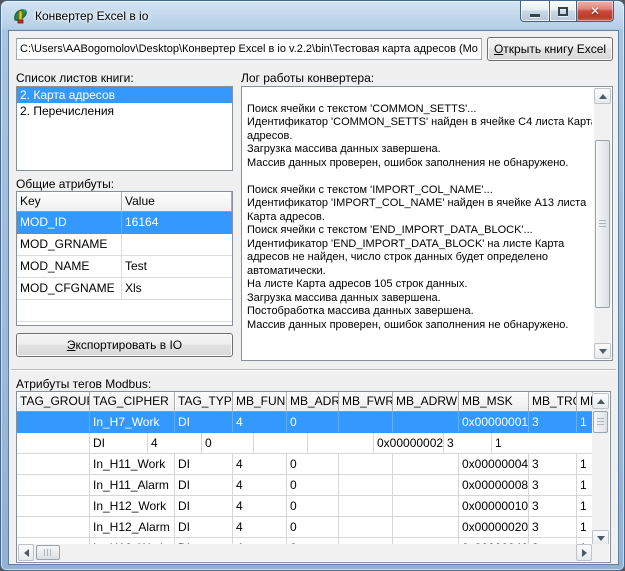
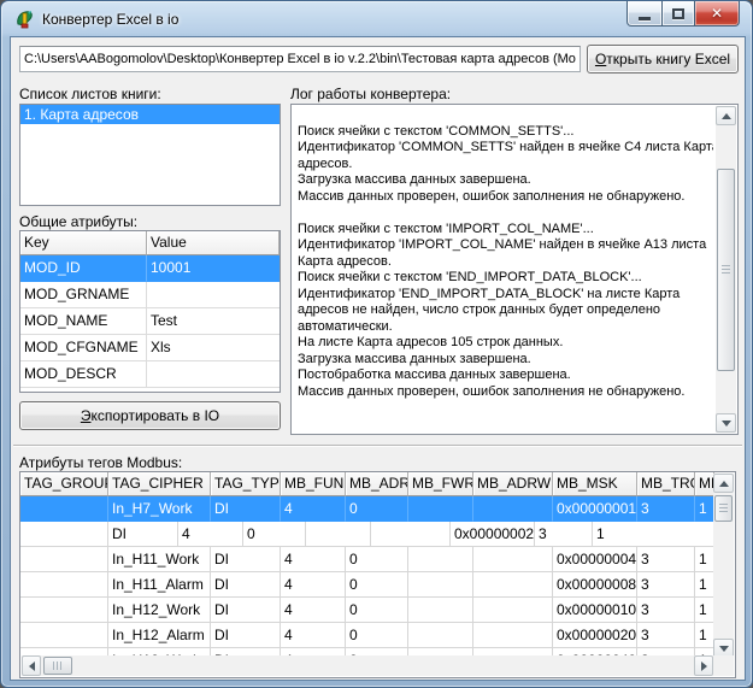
  Конвертер Excel в io
  ✕
  C:\Users\AABogomolov\Desktop\Конвертер Excel в io v.2.2\bin\Тестовая карта адресов (Mo
  О
  ткрыть книгу Excel
  Список листов книги:
- 2. Карта адресов
+ 1. Карта адресов
- 2. Перечисления
  Общие атрибуты:
  Key
  Value
  MOD_ID
- 16164
+ 10001
  MOD_GRNAME
  MOD_NAME
  Test
  MOD_CFGNAME
  Xls
+ MOD_DESCR
  Э
  кспортировать в IO
  Лог работы конвертера:
  Поиск ячейки с текстом 'COMMON_SETTS'...
  Идентификатор 'COMMON_SETTS' найден в ячейке C4 листа Карт
  адресов.
  Загрузка массива данных завершена.
  Массив данных проверен, ошибок заполнения не обнаружено.
  Поиск ячейки с текстом 'IMPORT_COL_NAME'...
  Идентификатор 'IMPORT_COL_NAME' найден в ячейке A13 листа
  Карта адресов.
  Поиск ячейки с текстом 'END_IMPORT_DATA_BLOCK'...
  Идентификатор 'END_IMPORT_DATA_BLOCK' на листе Карта
  адресов не найден, число строк данных будет определено
  автоматически.
  На листе Карта адресов 105 строк данных.
  Загрузка массива данных завершена.
  Постобработка массива данных завершена.
  Массив данных проверен, ошибок заполнения не обнаружено.
  Атрибуты тегов Modbus:
  TAG_GROU
  TAG_CIPHER
  TAG_TYP
  MB_FUN
  MB_ADR
  MB_FWR
  MB_ADRW
  MB_MSK
  MB_TR
  In_H7_Work
  DI
  4
  0
  0x00000001
  3
  1
  DI
  4
  0
  0x00000002
  3
  1
  In_H11_Work
  DI
  4
  0
  0x00000004
  3
  1
  In_H11_Alarm
  DI
  4
  0
  0x00000008
  3
  1
  In_H12_Work
  DI
  4
  0
  0x00000010
  3
  1
  In_H12_Alarm
  DI
  4
  0
  0x00000020
  3
  1
